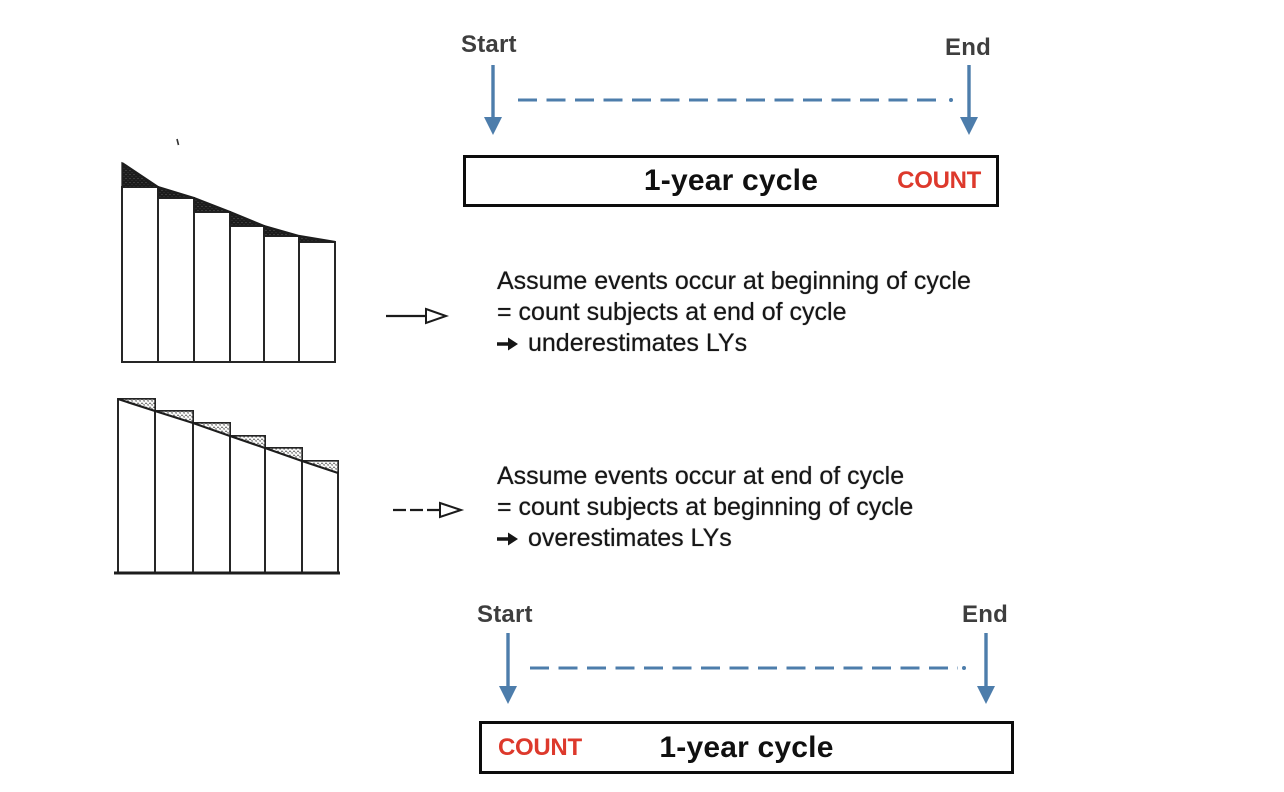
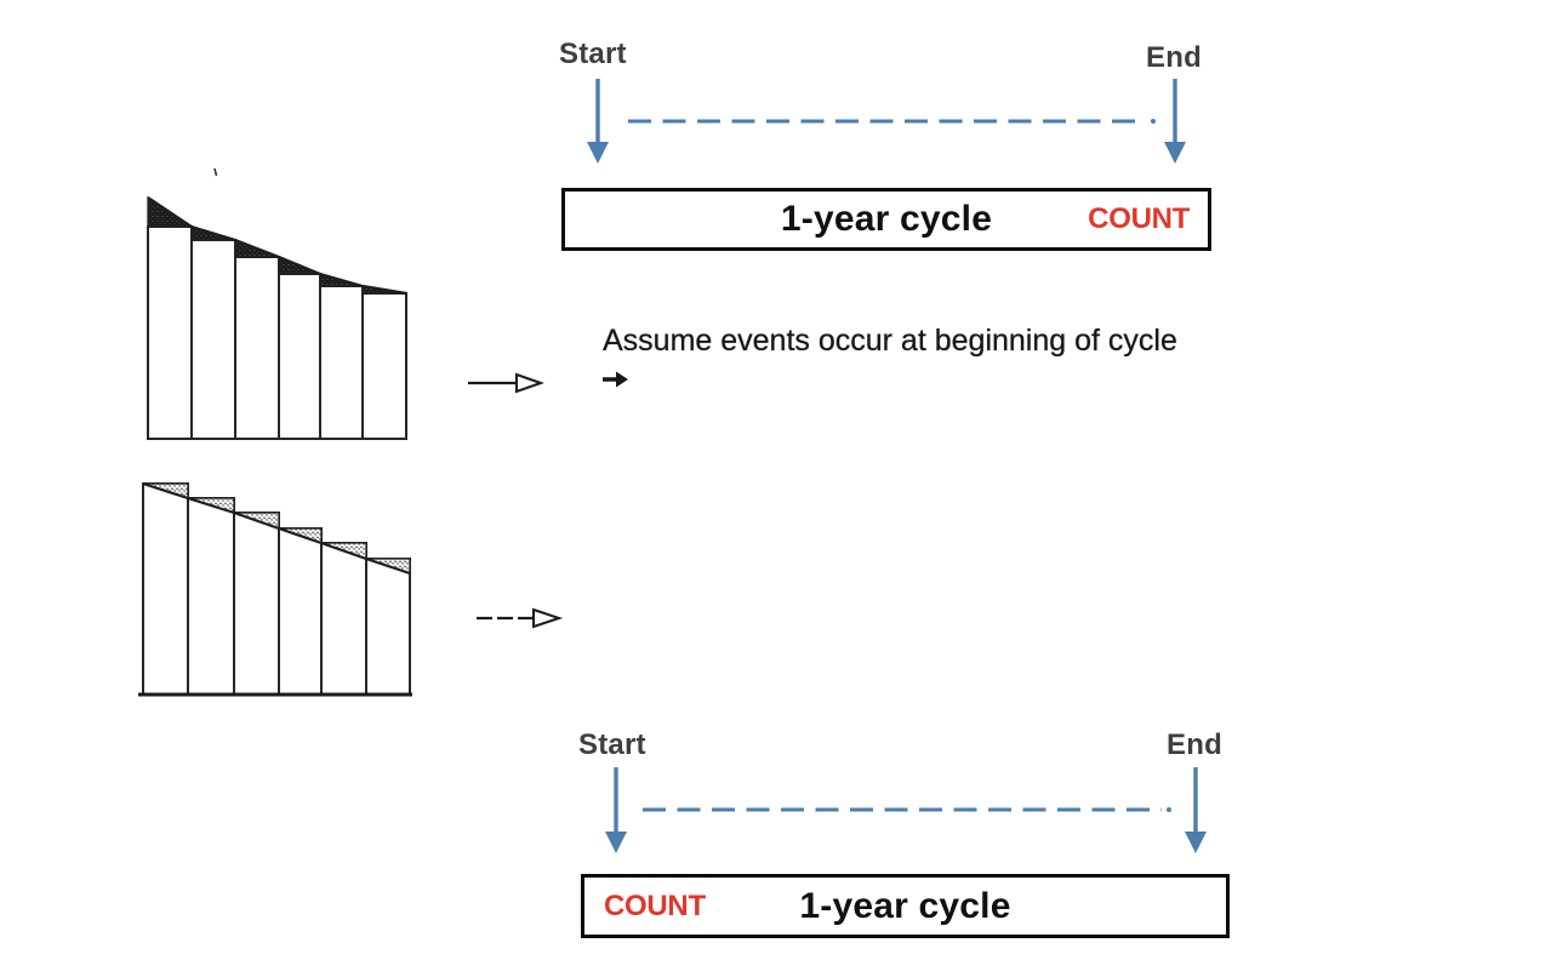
  Start
  End
  1-year cycle
  COUNT
  Assume events occur at beginning of cycle
- = count subjects at end of cycle
- underestimates LYs
- Assume events occur at end of cycle
- = count subjects at beginning of cycle
- overestimates LYs
  Start
  End
  COUNT
  1-year cycle
